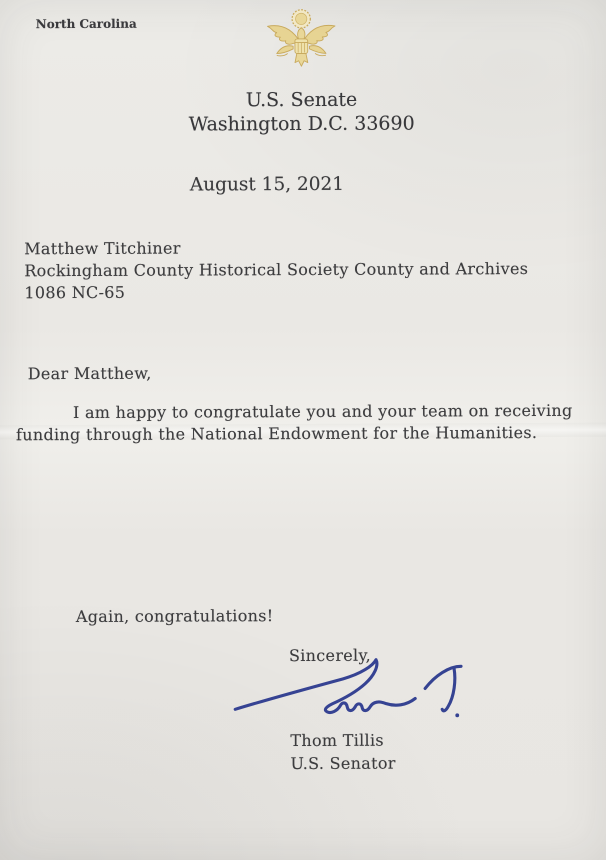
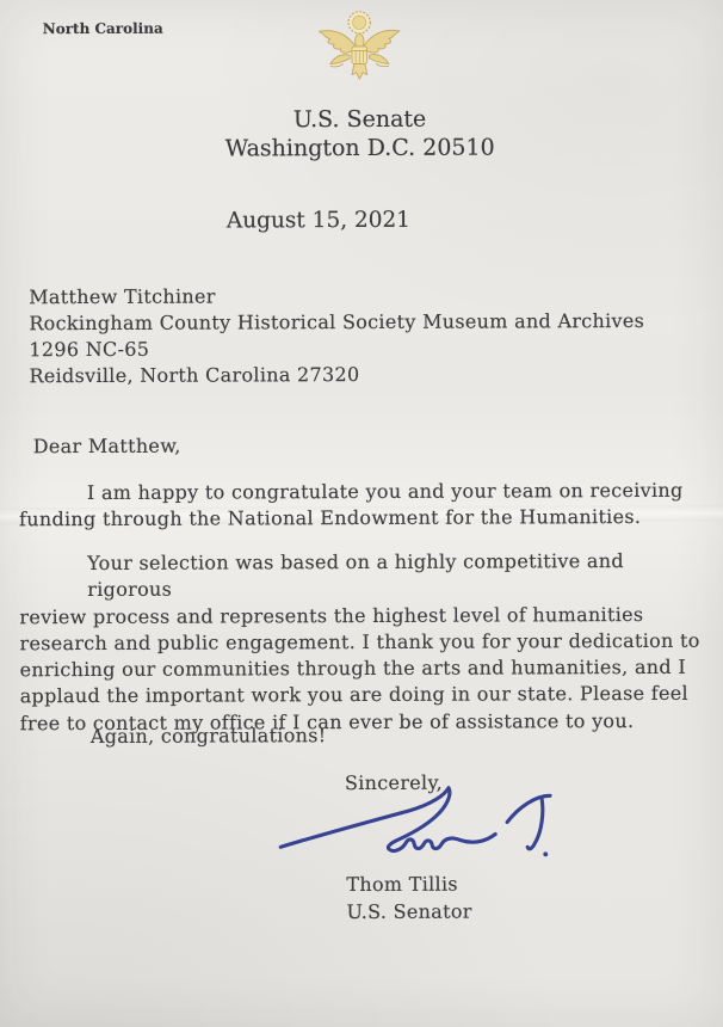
  North Carolina
  U.S. Senate
- Washington D.C. 33690
+ Washington D.C. 20510
  August 15, 2021
  Matthew Titchiner
- Rockingham County Historical Society County and Archives
+ Rockingham County Historical Society Museum and Archives
- 1086 NC-65
+ 1296 NC-65
+ Reidsville, North Carolina 27320
  Dear Matthew,
  I am happy to congratulate you and your team on receiving
  funding through the National Endowment for the Humanities.
+ Your selection was based on a highly competitive and rigorous
+ review process and represents the highest level of humanities
+ research and public engagement. I thank you for your dedication to
+ enriching our communities through the arts and humanities, and I
+ applaud the important work you are doing in our state. Please feel
+ free to contact my office if I can ever be of assistance to you.
  Again, congratulations!
  Sincerely,
  Thom Tillis
  U.S. Senator
